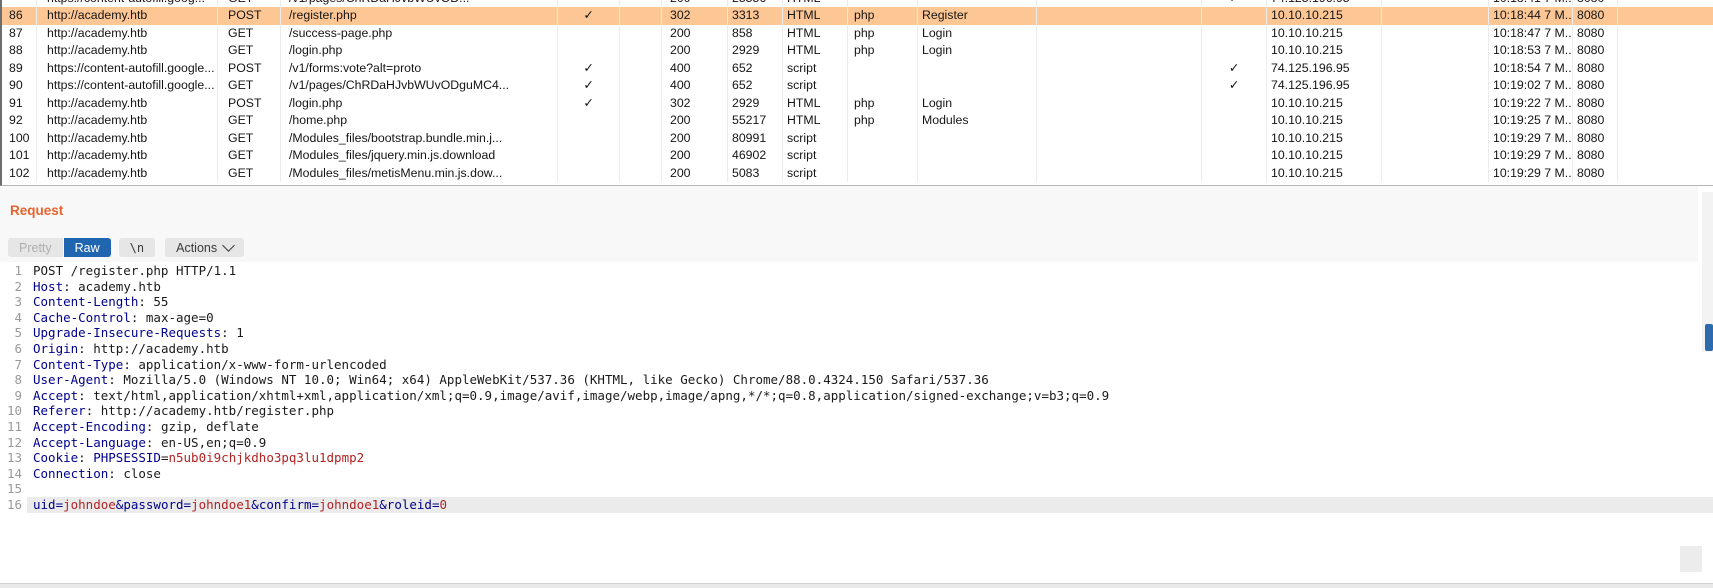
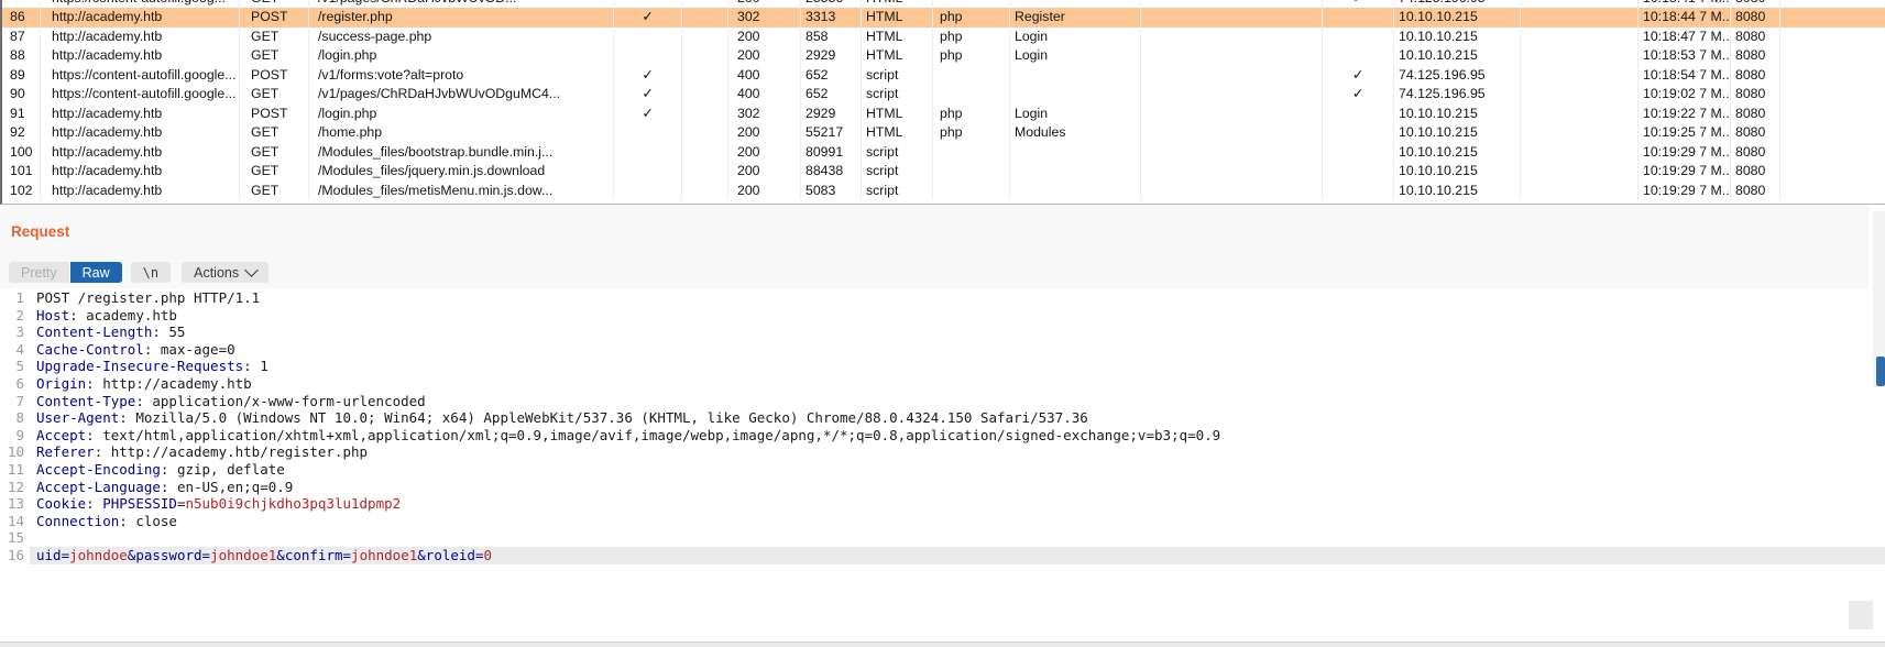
  86
  http://academy.htb
  POST
  /register.php
  ✓
  302
  3313
  HTML
  php
  Register
  10.10.10.215
  10:18:44 7 M..
  8080
  87
  http://academy.htb
  GET
  /success-page.php
  200
  858
  HTML
  php
  Login
  10.10.10.215
  10:18:47 7 M..
  8080
  88
  http://academy.htb
  GET
  /login.php
  200
  2929
  HTML
  php
  Login
  10.10.10.215
  10:18:53 7 M..
  8080
  89
  https://content-autofill.google...
  POST
  /v1/forms:vote?alt=proto
  ✓
  400
  652
  script
  ✓
  74.125.196.95
  10:18:54 7 M..
  8080
  90
  https://content-autofill.google...
  GET
  /v1/pages/ChRDaHJvbWUvODguMC4...
  ✓
  400
  652
  script
  ✓
  74.125.196.95
  10:19:02 7 M..
  8080
  91
  http://academy.htb
  POST
  /login.php
  ✓
  302
  2929
  HTML
  php
  Login
  10.10.10.215
  10:19:22 7 M..
  8080
  92
  http://academy.htb
  GET
  /home.php
  200
  55217
  HTML
  php
  Modules
  10.10.10.215
  10:19:25 7 M..
  8080
  100
  http://academy.htb
  GET
  /Modules_files/bootstrap.bundle.min.j...
  200
  80991
  script
  10.10.10.215
  10:19:29 7 M..
  8080
  101
  http://academy.htb
  GET
  /Modules_files/jquery.min.js.download
  200
- 46902
+ 88438
  script
  10.10.10.215
  10:19:29 7 M..
  8080
  102
  http://academy.htb
  GET
  /Modules_files/metisMenu.min.js.dow...
  200
  5083
  script
  10.10.10.215
  10:19:29 7 M..
  8080
  Request
  Pretty
  Raw
  \n
  Actions
  1
  POST /register.php HTTP/1.1
  2
  Host: academy.htb
  3
  Content-Length: 55
  4
  Cache-Control: max-age=0
  5
  Upgrade-Insecure-Requests: 1
  6
  Origin: http://academy.htb
  7
  Content-Type: application/x-www-form-urlencoded
  8
  User-Agent: Mozilla/5.0 (Windows NT 10.0; Win64; x64) AppleWebKit/537.36 (KHTML, like Gecko) Chrome/88.0.4324.150 Safari/537.36
  9
  Accept: text/html,application/xhtml+xml,application/xml;q=0.9,image/avif,image/webp,image/apng,*/*;q=0.8,application/signed-exchange;v=b3;q=0.9
  10
  Referer: http://academy.htb/register.php
  11
  Accept-Encoding: gzip, deflate
  12
  Accept-Language: en-US,en;q=0.9
  13
  Cookie: PHPSESSID=n5ub0i9chjkdho3pq3lu1dpmp2
  14
  Connection: close
  15
  16
  uid=johndoe&password=johndoe1&confirm=johndoe1&roleid=0
